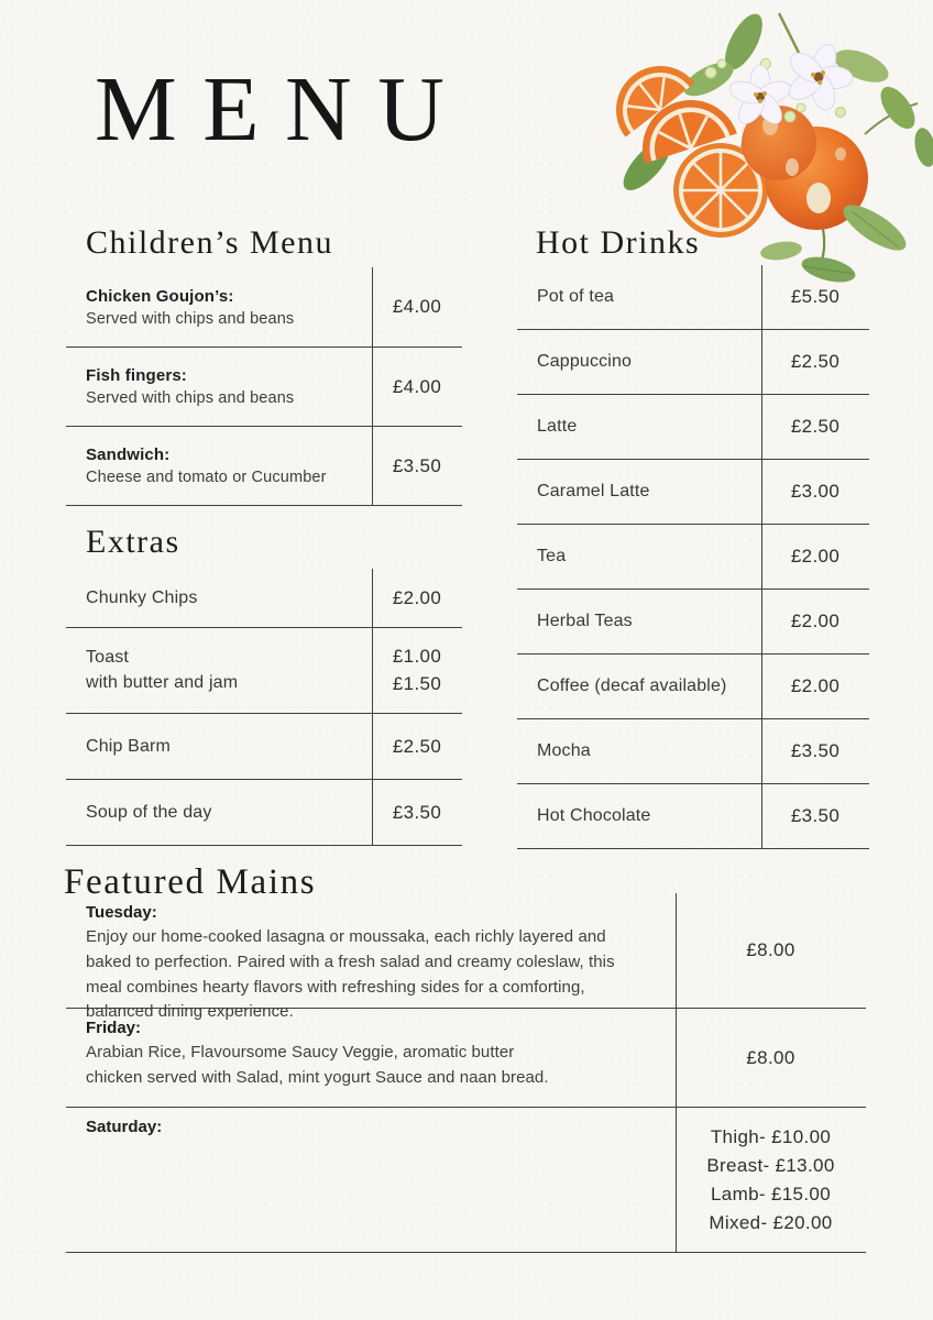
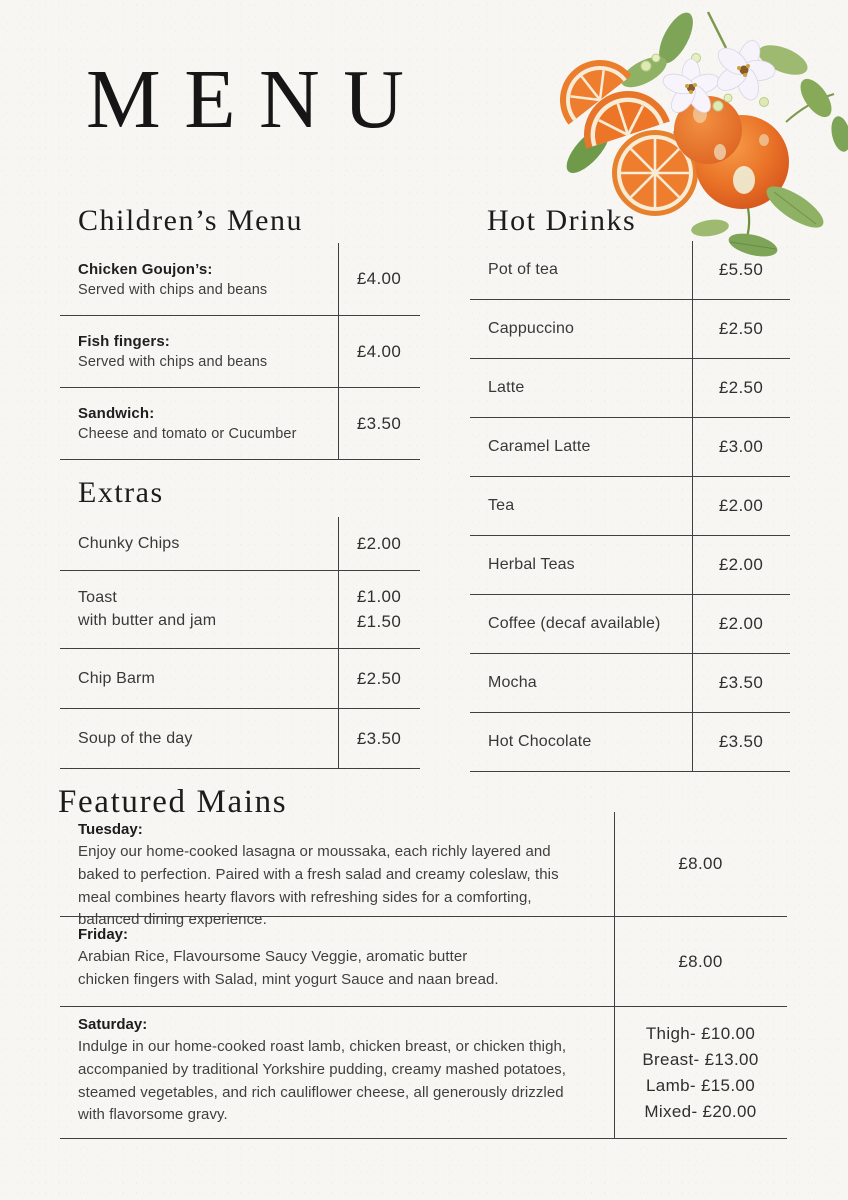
  MENU
  Children’s Menu
  Hot Drinks
  Extras
  Featured Mains
  Chicken Goujon’s:
  Served with chips and beans
  £4.00
  Fish fingers:
  Served with chips and beans
  £4.00
  Sandwich:
  Cheese and tomato or Cucumber
  £3.50
  Chunky Chips
  £2.00
  Toast
  with butter and jam
  £1.00
  £1.50
  Chip Barm
  £2.50
  Soup of the day
  £3.50
  Pot of tea
  £5.50
  Cappuccino
  £2.50
  Latte
  £2.50
  Caramel Latte
  £3.00
  Tea
  £2.00
  Herbal Teas
  £2.00
  Coffee (decaf available)
  £2.00
  Mocha
  £3.50
  Hot Chocolate
  £3.50
  Tuesday:
  Enjoy our home-cooked lasagna or moussaka, each richly layered and baked to perfection. Paired with a fresh salad and creamy coleslaw, this meal combines hearty flavors with refreshing sides for a comforting, balanced dining experience.
  £8.00
  Friday:
  Arabian Rice, Flavoursome Saucy Veggie, aromatic butter
- chicken served with Salad, mint yogurt Sauce and naan bread.
+ chicken fingers with Salad, mint yogurt Sauce and naan bread.
  £8.00
  Saturday:
+ Indulge in our home-cooked roast lamb, chicken breast, or chicken thigh, accompanied by traditional Yorkshire pudding, creamy mashed potatoes, steamed vegetables, and rich cauliflower cheese, all generously drizzled with flavorsome gravy.
  Thigh- £10.00
  Breast- £13.00
  Lamb- £15.00
  Mixed- £20.00
